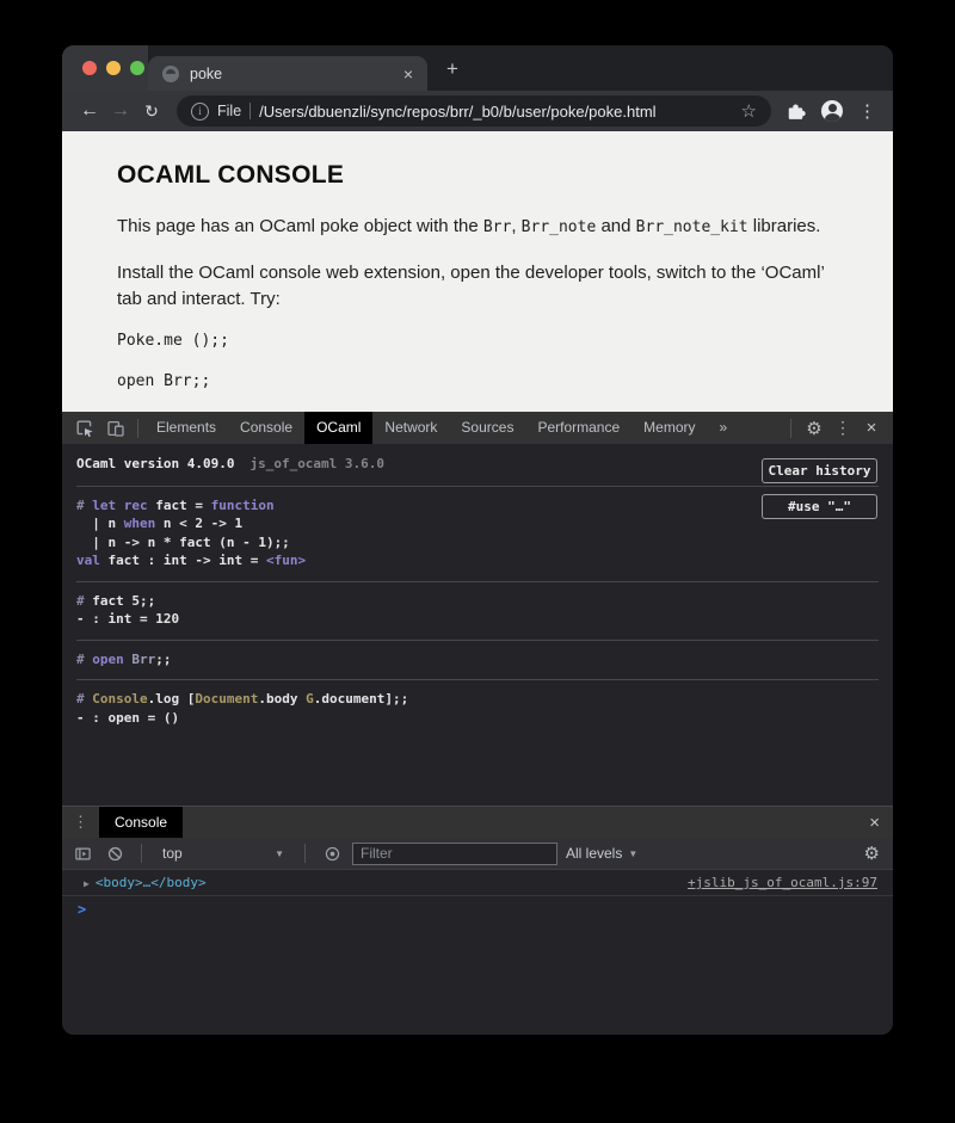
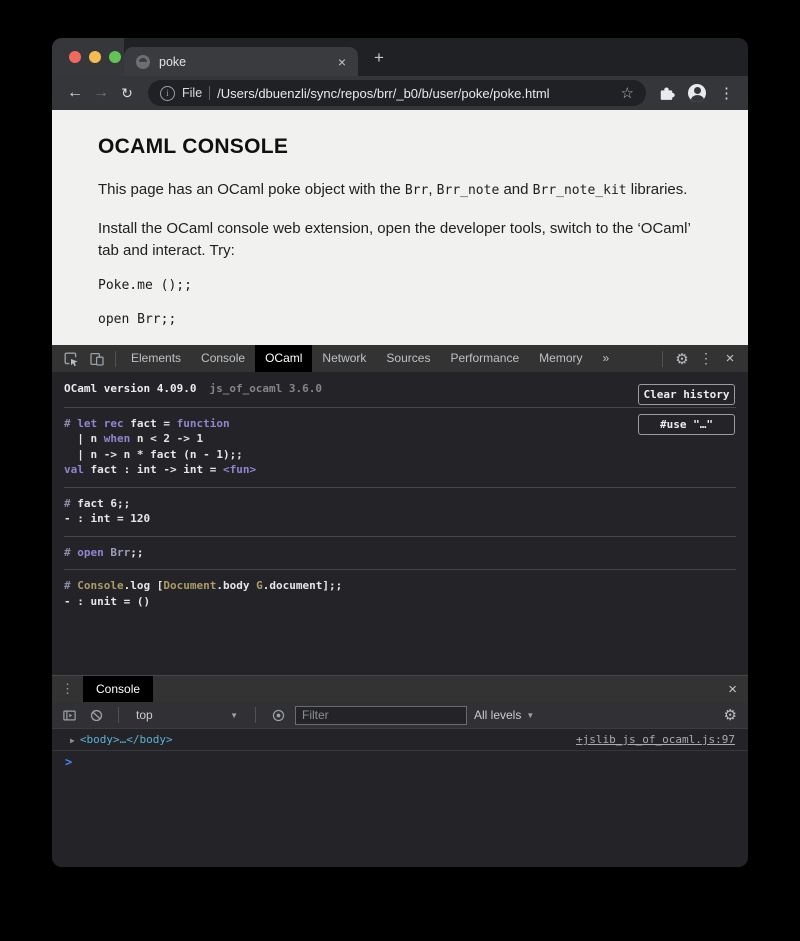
  poke
  ×
  +
  ←
  →
  ↻
  i
  File
  /Users/dbuenzli/sync/repos/brr/_b0/b/user/poke/poke.html
  ☆
  ⋮
  OCAML CONSOLE
  This page has an OCaml poke object with the Brr, Brr_note and Brr_note_kit libraries.
  Install the OCaml console web extension, open the developer tools, switch to the ‘OCaml’ tab and interact. Try:
  Poke.me ();;
  open Brr;;
  Elements
  Console
  OCaml
  Network
  Sources
  Performance
  Memory
  »
  ⚙
  ⋮
  ×
  OCaml version 4.09.0
  js_of_ocaml 3.6.0
  # let rec fact = function
  | n when n < 2 -> 1
  | n -> n * fact (n - 1);;
  val fact : int -> int = <fun>
- # fact 5;;
+ # fact 6;;
  - : int = 120
  # open Brr;;
  # Console.log [Document.body G.document];;
- - : open = ()
+ - : unit = ()
  Clear history
  #use "…"
  ⋮
  Console
  ×
  top
  ▼
  Filter
  All levels
  ▼
  ⚙
  ▶ <body>…</body>
  +jslib_js_of_ocaml.js:97
  >
